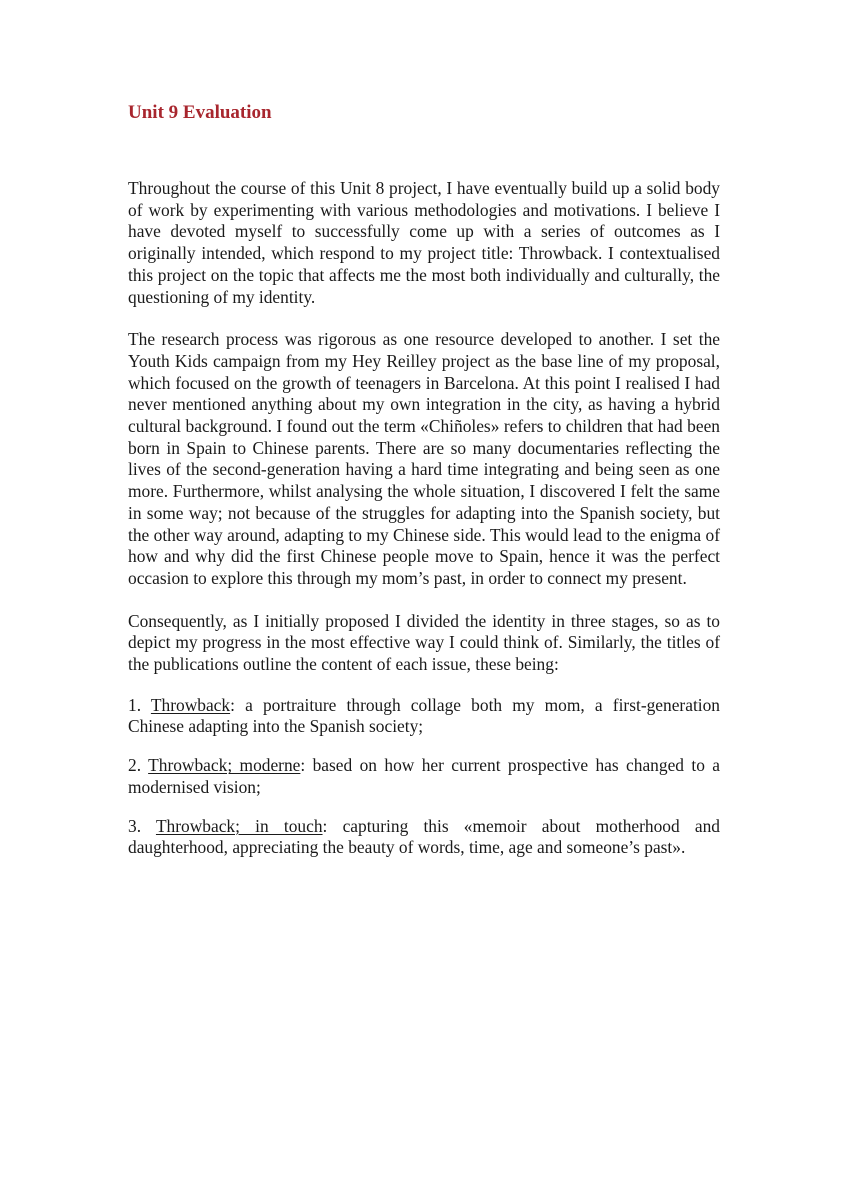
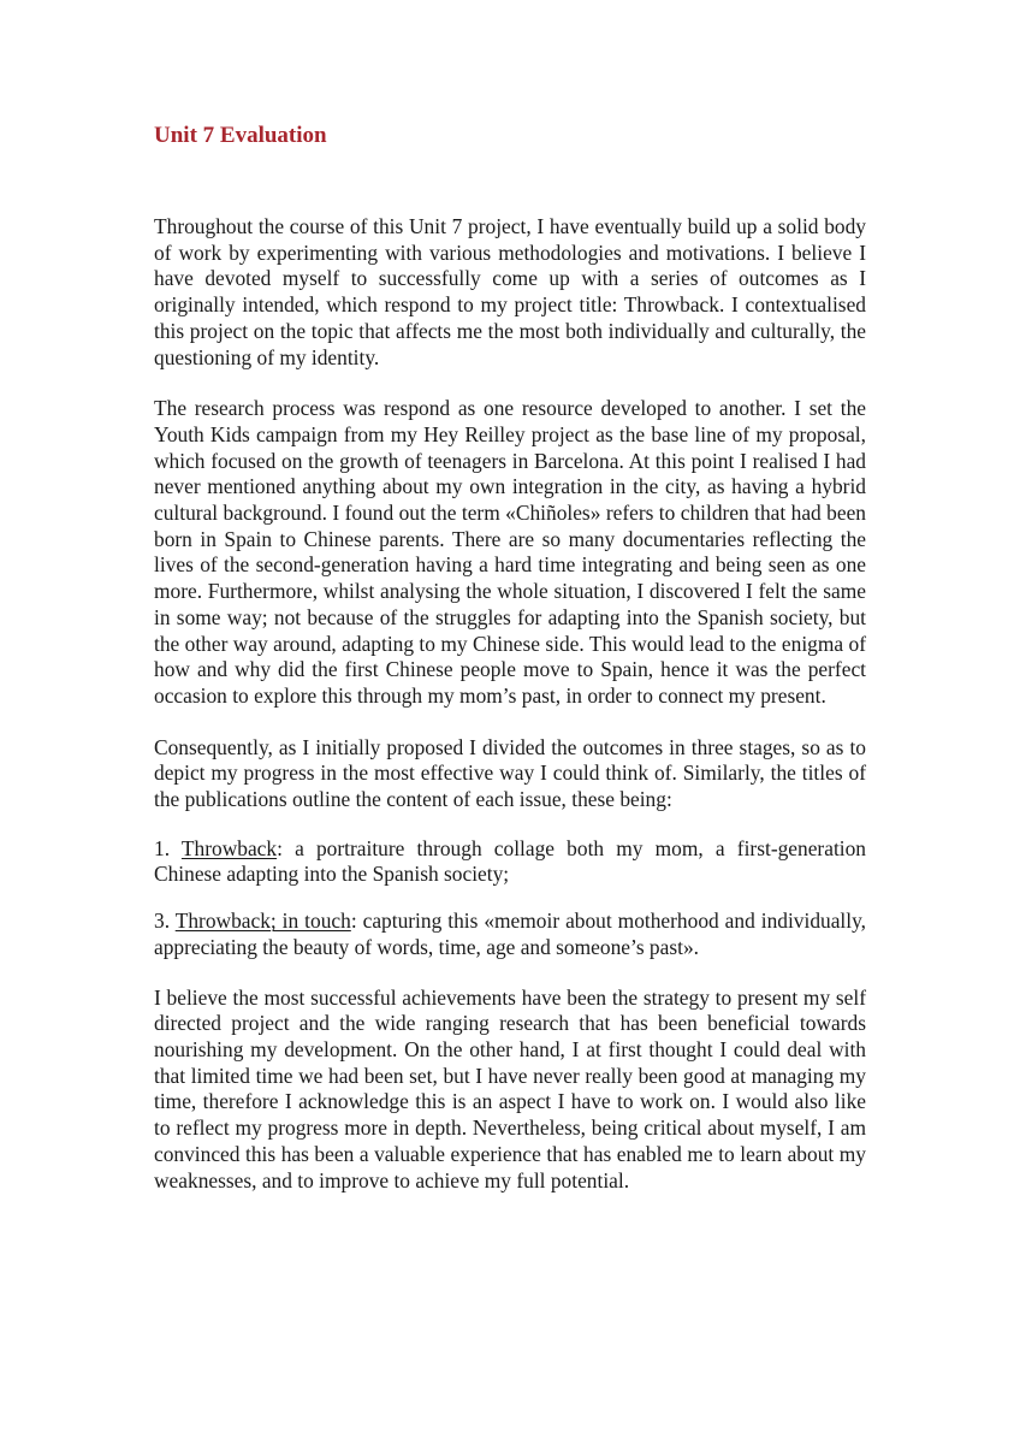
- Unit 9 Evaluation
+ Unit 7 Evaluation
- Throughout the course of this Unit 8 project, I have eventually build up a solid body of work by experimenting with various methodologies and motivations. I believe I have devoted myself to successfully come up with a series of outcomes as I originally intended, which respond to my project title: Throwback. I contextualised this project on the topic that affects me the most both individually and culturally, the questioning of my identity.
+ Throughout the course of this Unit 7 project, I have eventually build up a solid body of work by experimenting with various methodologies and motivations. I believe I have devoted myself to successfully come up with a series of outcomes as I originally intended, which respond to my project title: Throwback. I contextualised this project on the topic that affects me the most both individually and culturally, the questioning of my identity.
- The research process was rigorous as one resource developed to another. I set the Youth Kids campaign from my Hey Reilley project as the base line of my proposal, which focused on the growth of teenagers in Barcelona. At this point I realised I had never mentioned anything about my own integration in the city, as having a hybrid cultural background. I found out the term «Chiñoles» refers to children that had been born in Spain to Chinese parents. There are so many documentaries reflecting the lives of the second-generation having a hard time integrating and being seen as one more. Furthermore, whilst analysing the whole situation, I discovered I felt the same in some way; not because of the struggles for adapting into the Spanish society, but the other way around, adapting to my Chinese side. This would lead to the enigma of how and why did the first Chinese people move to Spain, hence it was the perfect occasion to explore this through my mom’s past, in order to connect my present.
+ The research process was respond as one resource developed to another. I set the Youth Kids campaign from my Hey Reilley project as the base line of my proposal, which focused on the growth of teenagers in Barcelona. At this point I realised I had never mentioned anything about my own integration in the city, as having a hybrid cultural background. I found out the term «Chiñoles» refers to children that had been born in Spain to Chinese parents. There are so many documentaries reflecting the lives of the second-generation having a hard time integrating and being seen as one more. Furthermore, whilst analysing the whole situation, I discovered I felt the same in some way; not because of the struggles for adapting into the Spanish society, but the other way around, adapting to my Chinese side. This would lead to the enigma of how and why did the first Chinese people move to Spain, hence it was the perfect occasion to explore this through my mom’s past, in order to connect my present.
- Consequently, as I initially proposed I divided the identity in three stages, so as to depict my progress in the most effective way I could think of. Similarly, the titles of the publications outline the content of each issue, these being:
+ Consequently, as I initially proposed I divided the outcomes in three stages, so as to depict my progress in the most effective way I could think of. Similarly, the titles of the publications outline the content of each issue, these being:
  1. Throwback: a portraiture through collage both my mom, a first-generation Chinese adapting into the Spanish society;
- 2. Throwback; moderne: based on how her current prospective has changed to a modernised vision;
- 3. Throwback; in touch: capturing this «memoir about motherhood and daughterhood, appreciating the beauty of words, time, age and someone’s past».
+ 3. Throwback; in touch: capturing this «memoir about motherhood and individually, appreciating the beauty of words, time, age and someone’s past».
+ I believe the most successful achievements have been the strategy to present my self directed project and the wide ranging research that has been beneficial towards nourishing my development. On the other hand, I at first thought I could deal with that limited time we had been set, but I have never really been good at managing my time, therefore I acknowledge this is an aspect I have to work on. I would also like to reflect my progress more in depth. Nevertheless, being critical about myself, I am convinced this has been a valuable experience that has enabled me to learn about my weaknesses, and to improve to achieve my full potential.
